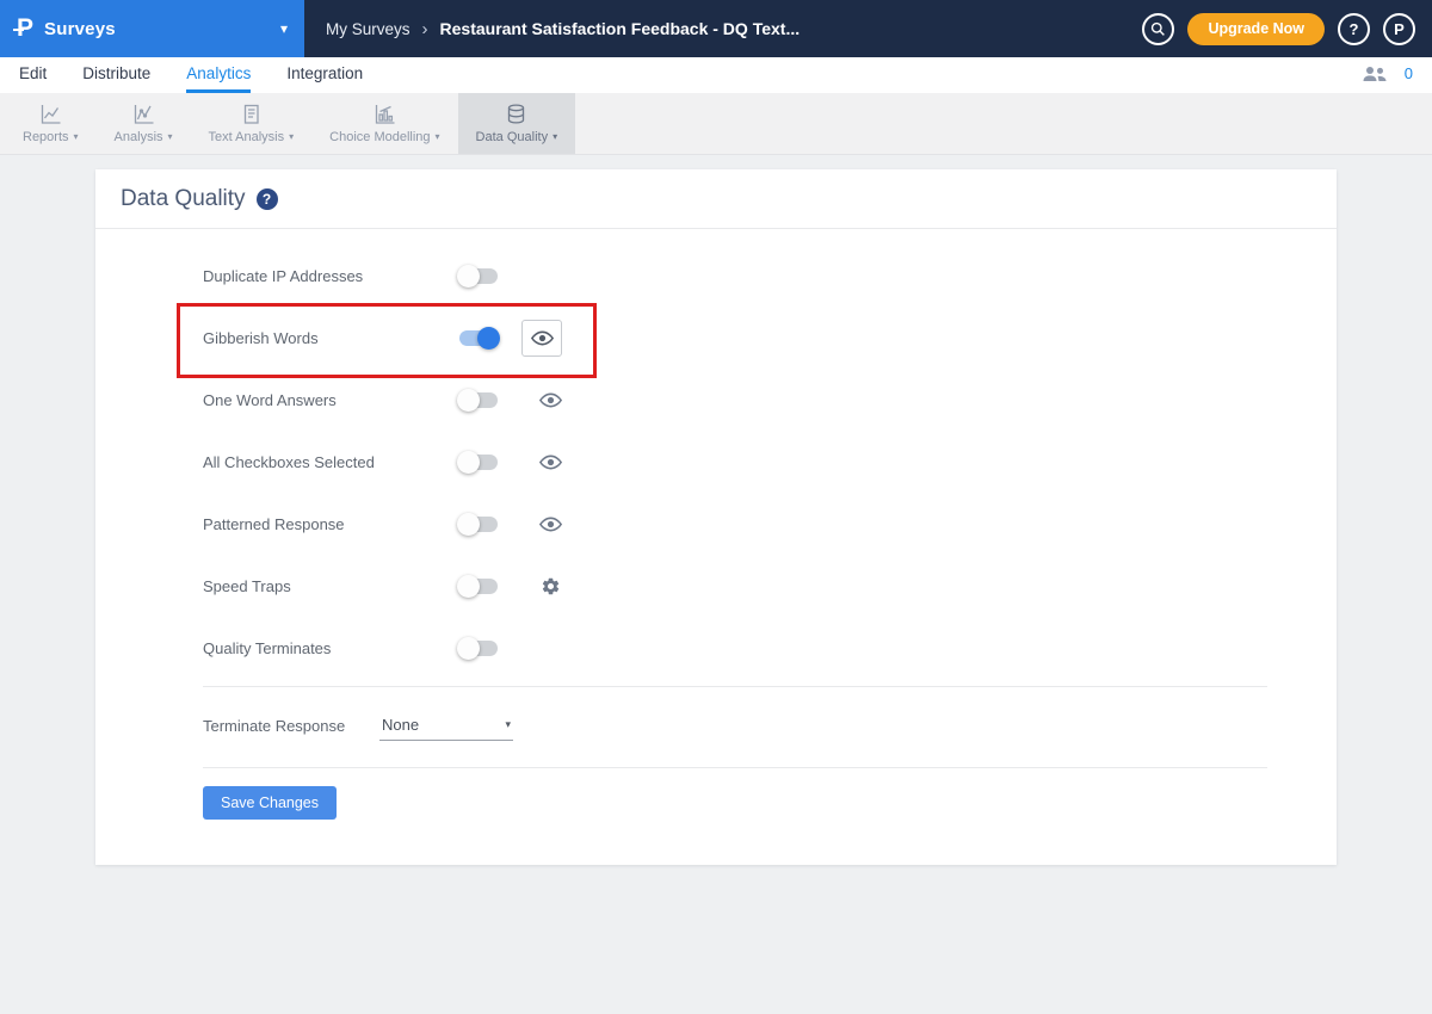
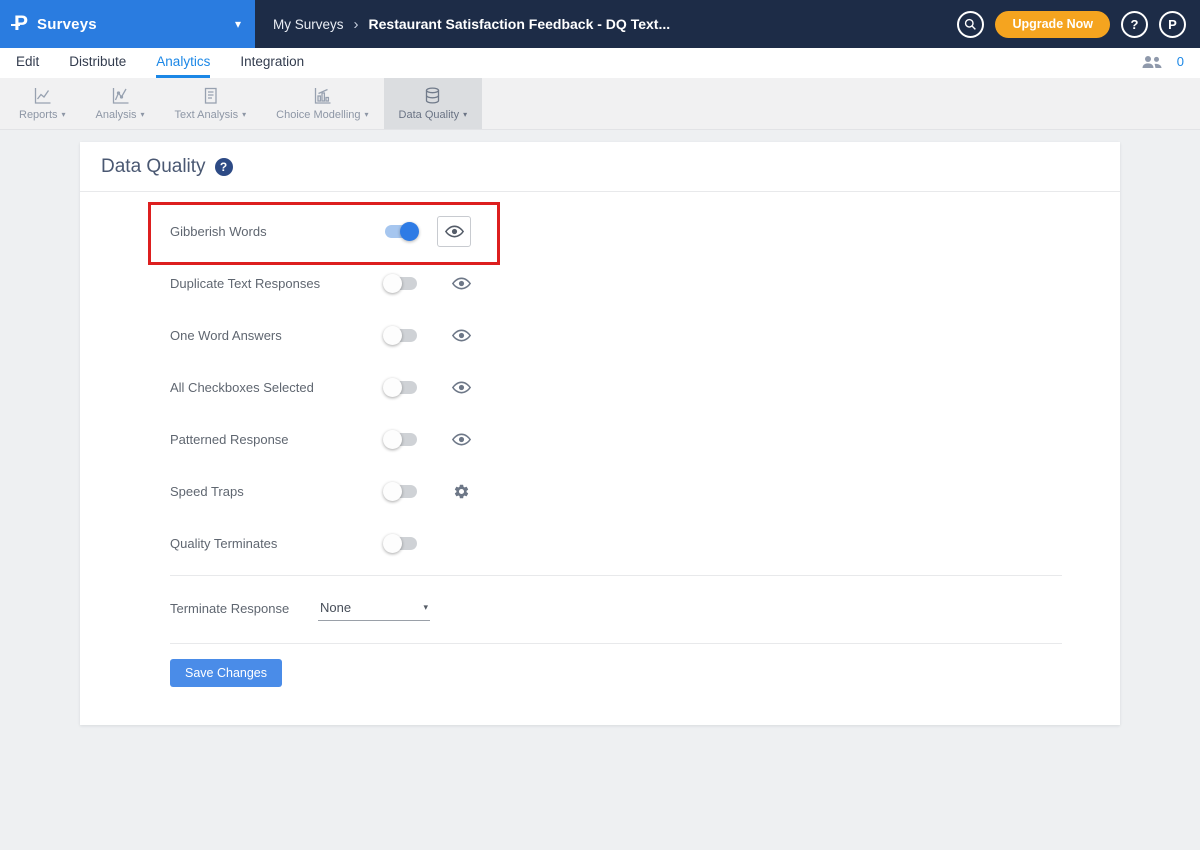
  P
  Surveys
  ▾
  My Surveys
  ›
  Restaurant Satisfaction Feedback - DQ Text...
  Upgrade Now
  ?
  P
  Edit
  Distribute
  Analytics
  Integration
  0
  Reports
  ▾
  Analysis
  ▾
  Text Analysis
  ▾
  Choice Modelling
  ▾
  Data Quality
  ▾
  Data Quality
  ?
- Duplicate IP Addresses
  Gibberish Words
+ Duplicate Text Responses
  One Word Answers
  All Checkboxes Selected
  Patterned Response
  Speed Traps
  Quality Terminates
  Terminate Response
  None
  ▾
  Save Changes
